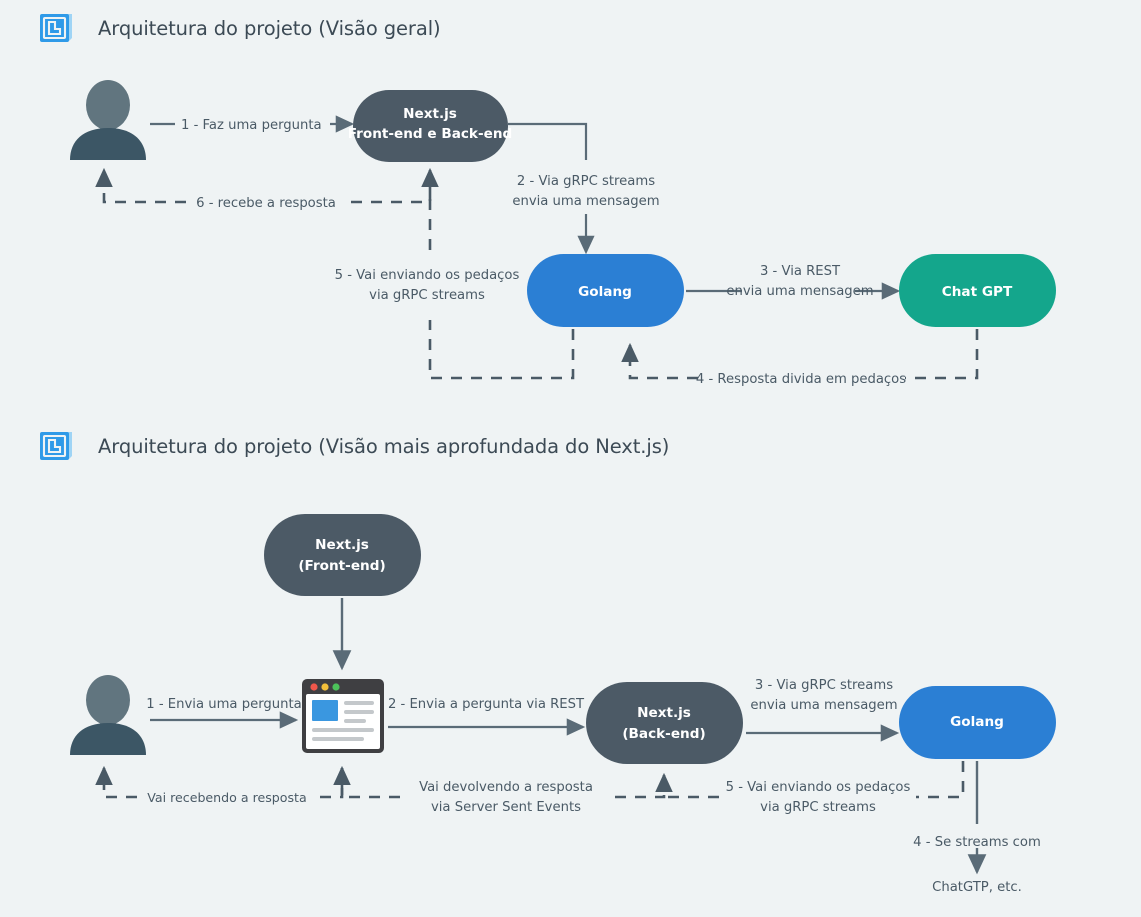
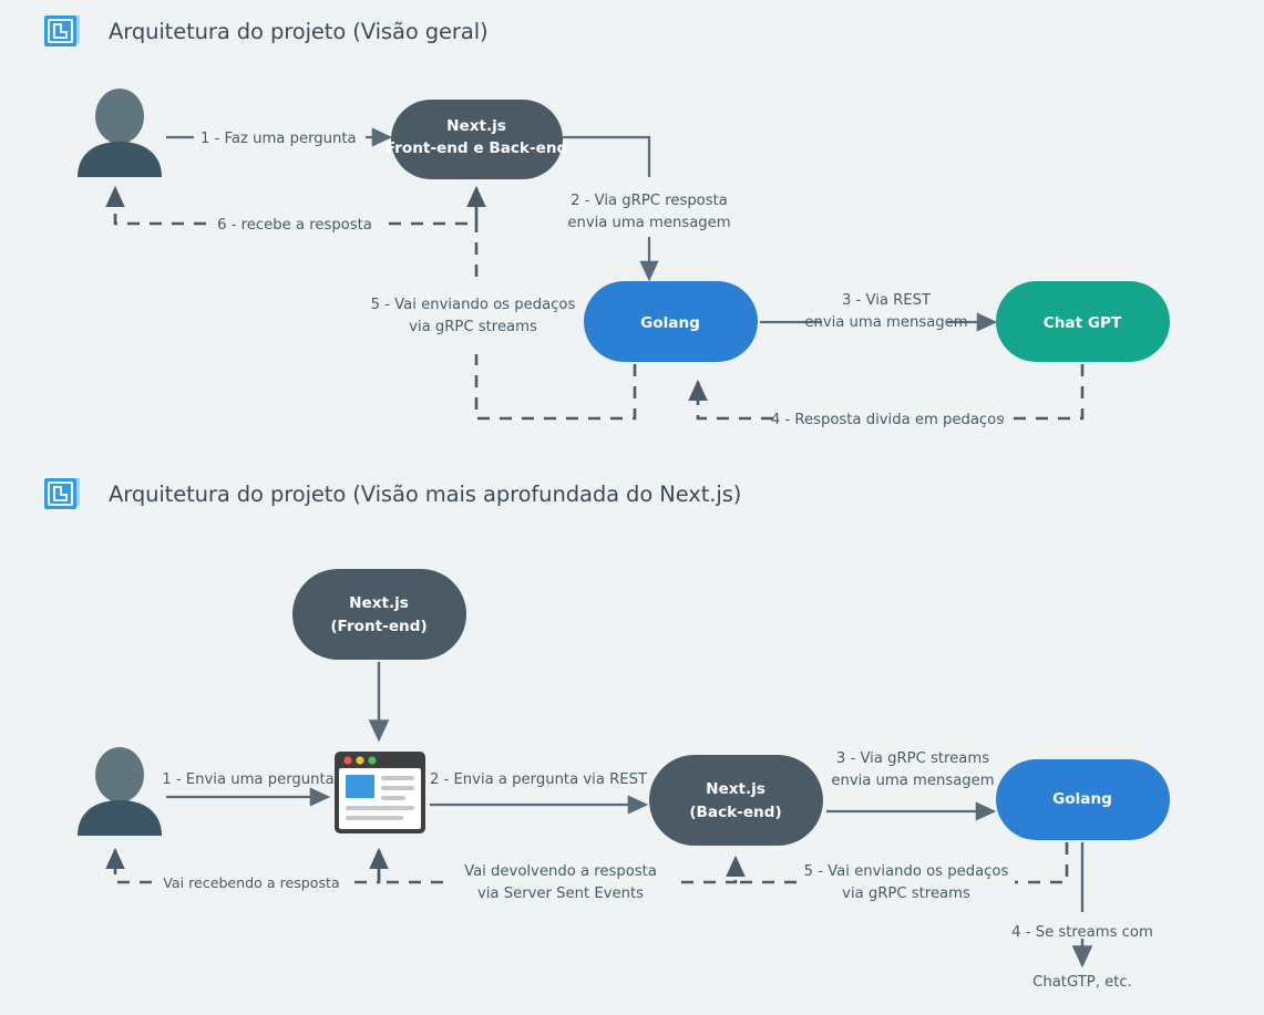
  Arquitetura do projeto (Visão geral)
  Arquitetura do projeto (Visão mais aprofundada do Next.js)
  1 - Faz uma pergunta
  Next.js
  Front-end e Back-end
- 2 - Via gRPC streams
+ 2 - Via gRPC resposta
  envia uma mensagem
  Golang
  3 - Via REST
  envia uma mensagem
  Chat GPT
  4 - Resposta divida em pedaços
  5 - Vai enviando os pedaços
  via gRPC streams
  6 - recebe a resposta
  Next.js
  (Front-end)
  1 - Envia uma pergunta
  2 - Envia a pergunta via REST
  Next.js
  (Back-end)
  3 - Via gRPC streams
  envia uma mensagem
  Golang
  5 - Vai enviando os pedaços
  via gRPC streams
  Vai devolvendo a resposta
  via Server Sent Events
  Vai recebendo a resposta
  4 - Se streams com
  ChatGTP, etc.
